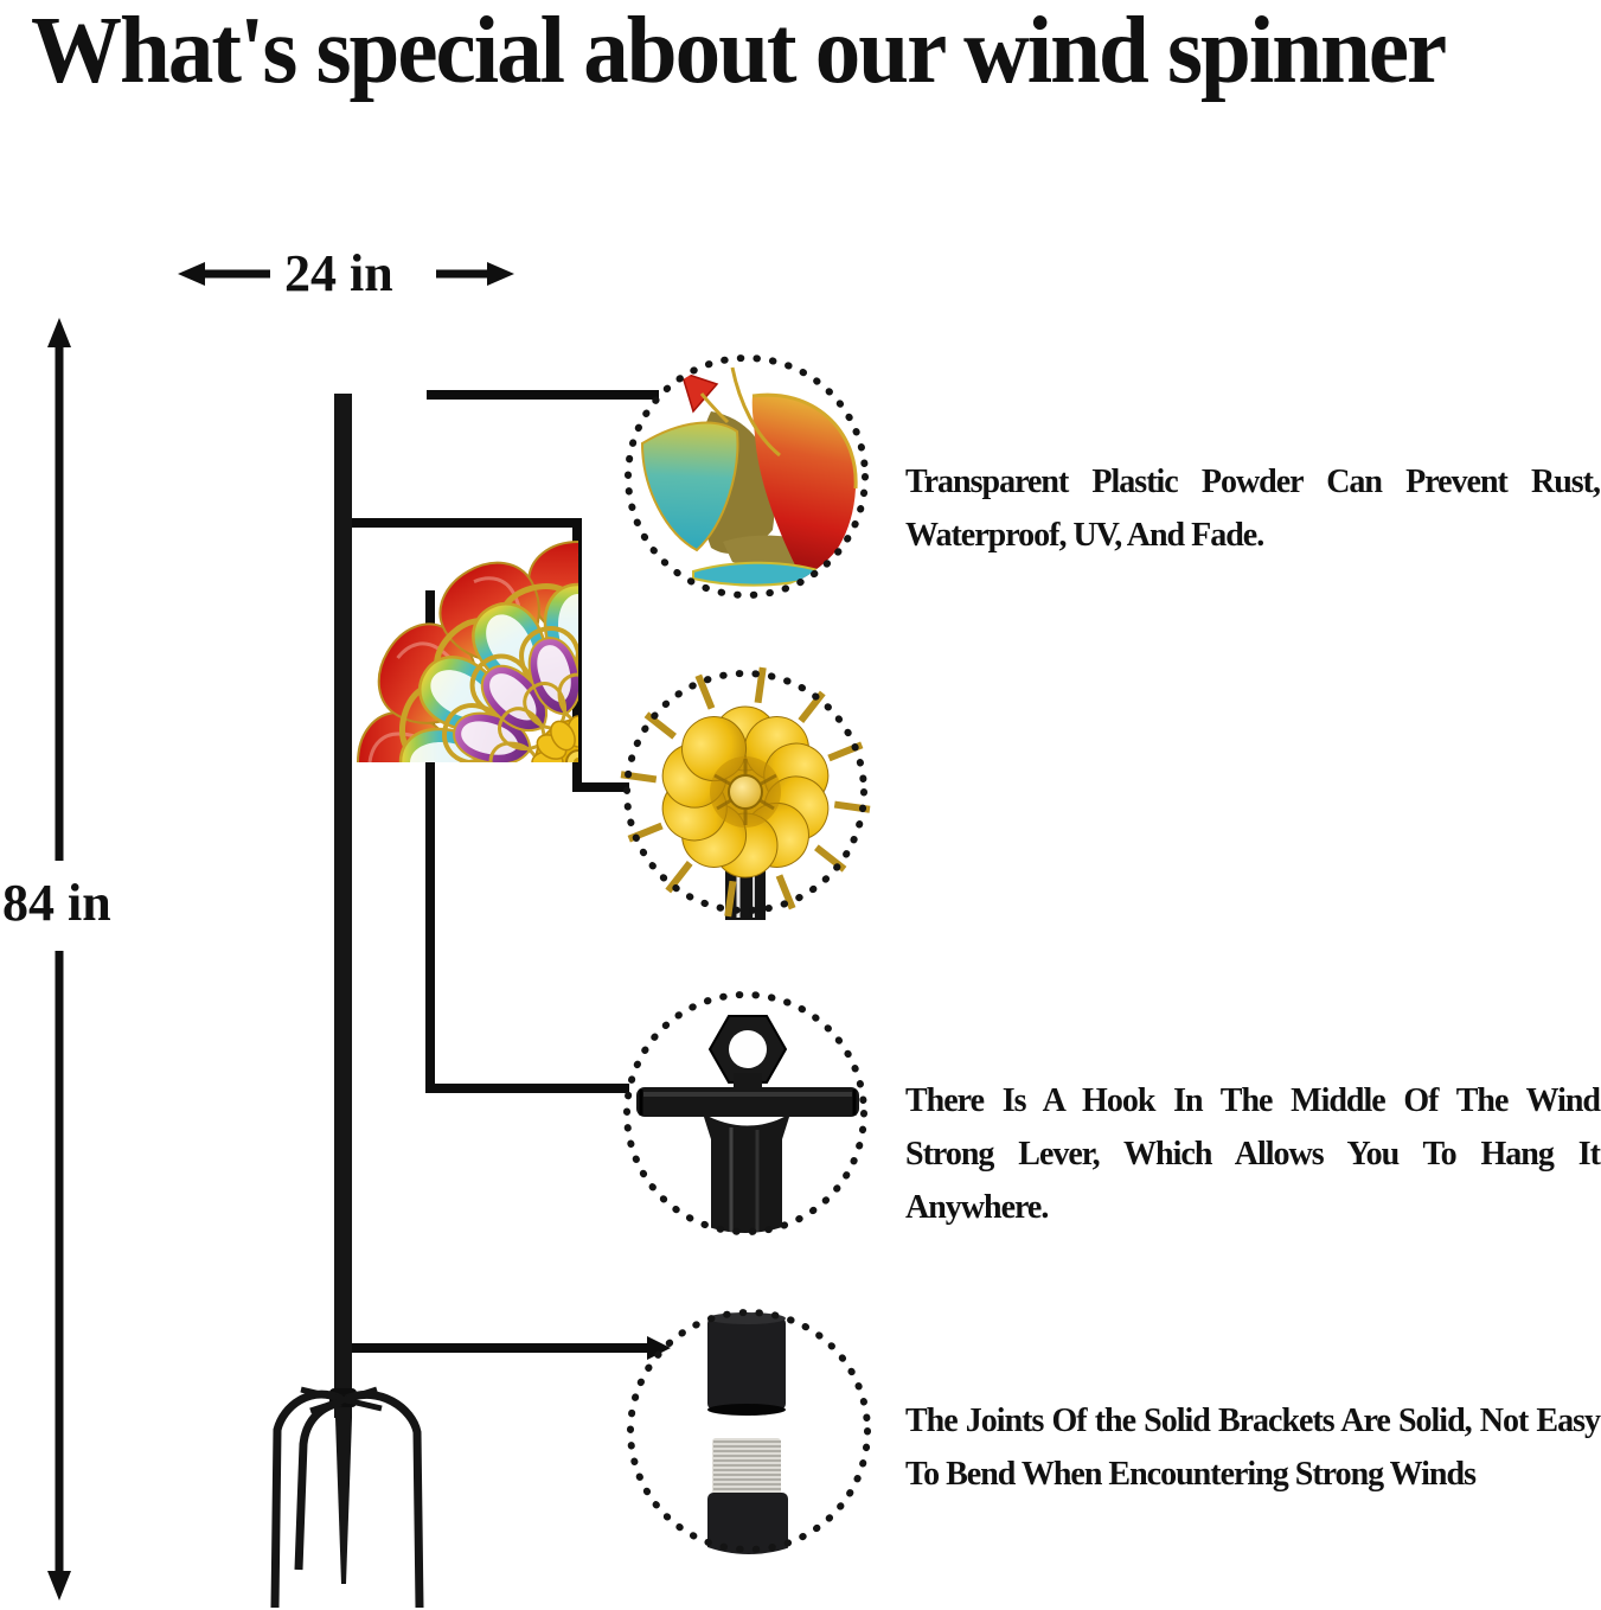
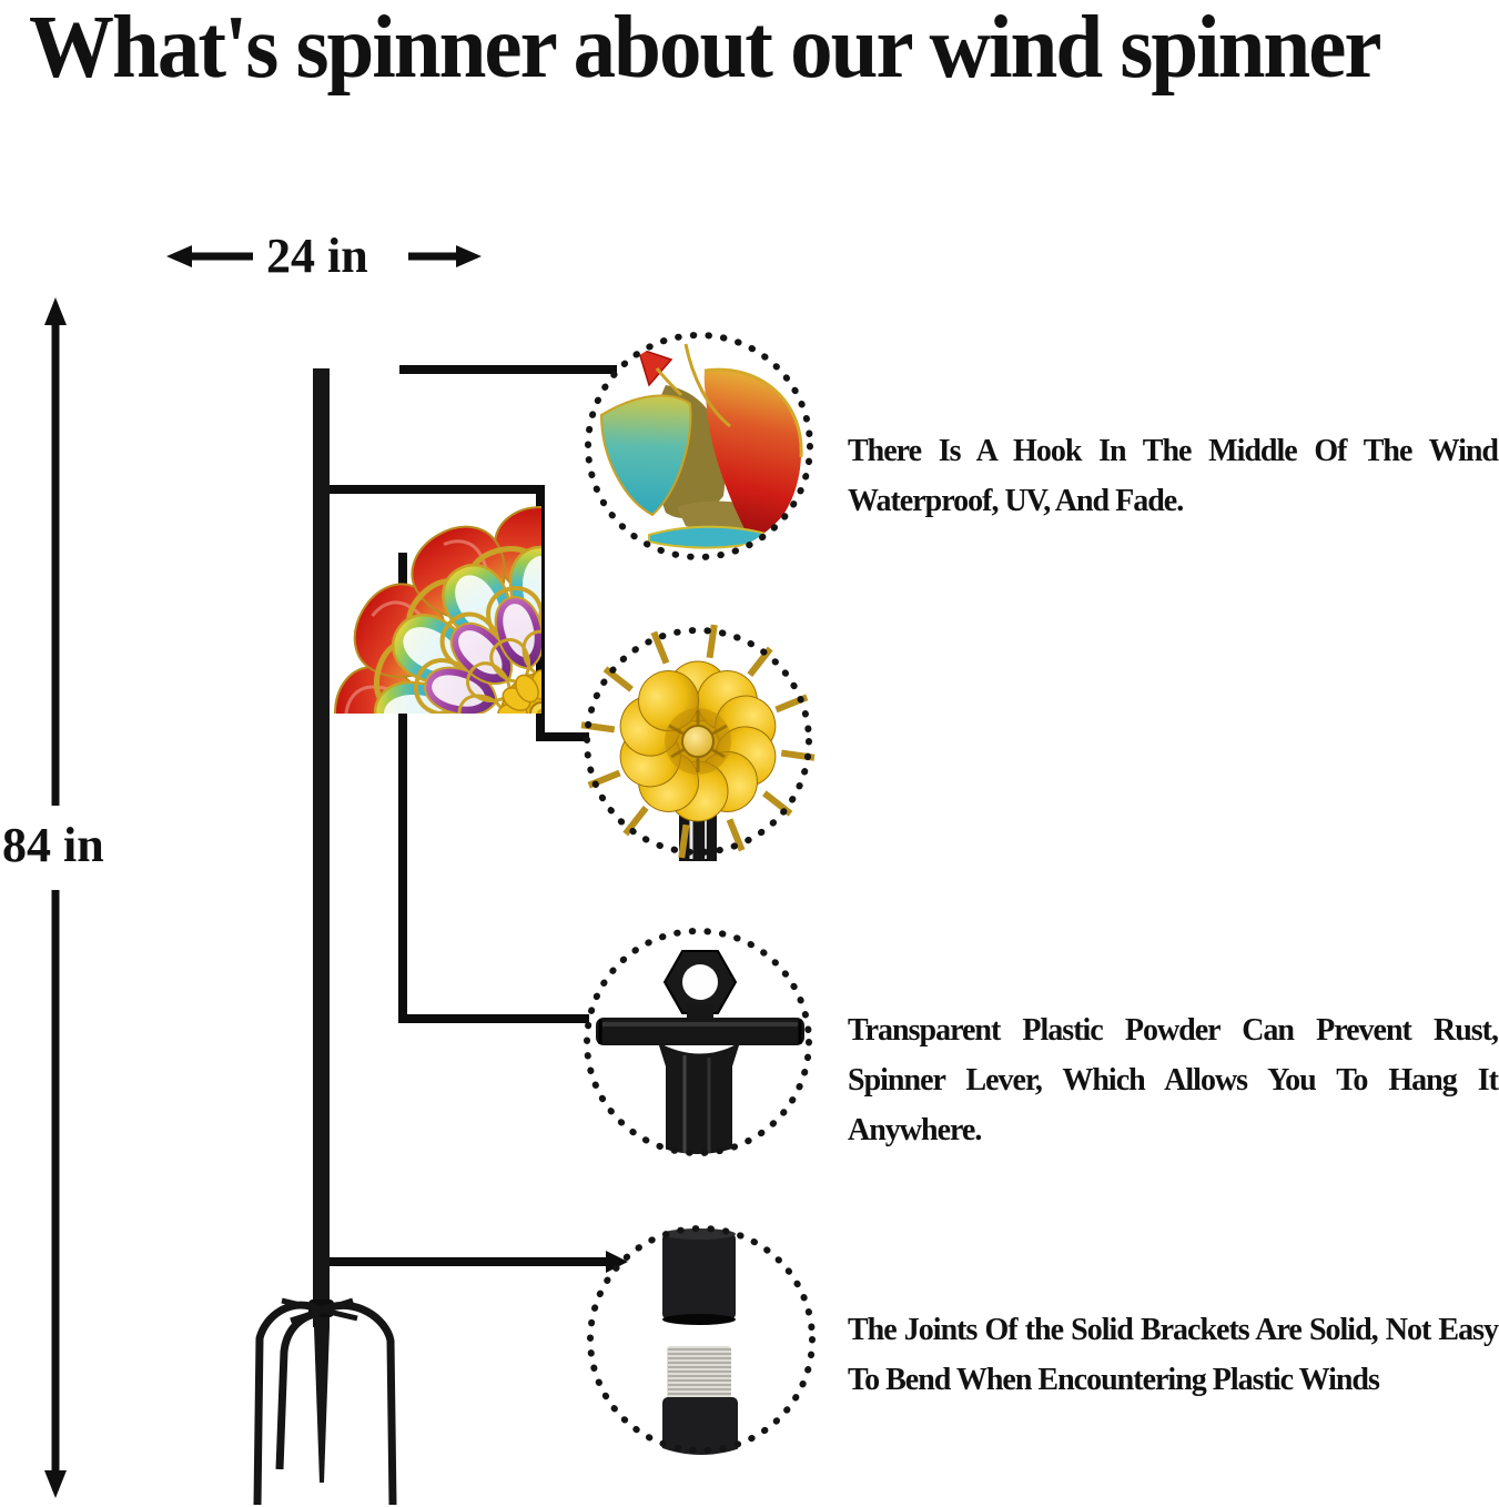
- What's special about our wind spinner
+ What's spinner about our wind spinner
  24 in
  84 in
- Transparent Plastic Powder Can Prevent Rust,
+ There Is A Hook In The Middle Of The Wind
  Waterproof, UV, And Fade.
- There Is A Hook In The Middle Of The Wind
+ Transparent Plastic Powder Can Prevent Rust,
- Strong Lever, Which Allows You To Hang It
+ Spinner Lever, Which Allows You To Hang It
  Anywhere.
  The Joints Of the Solid Brackets Are Solid, Not Easy
- To Bend When Encountering Strong Winds
+ To Bend When Encountering Plastic Winds
